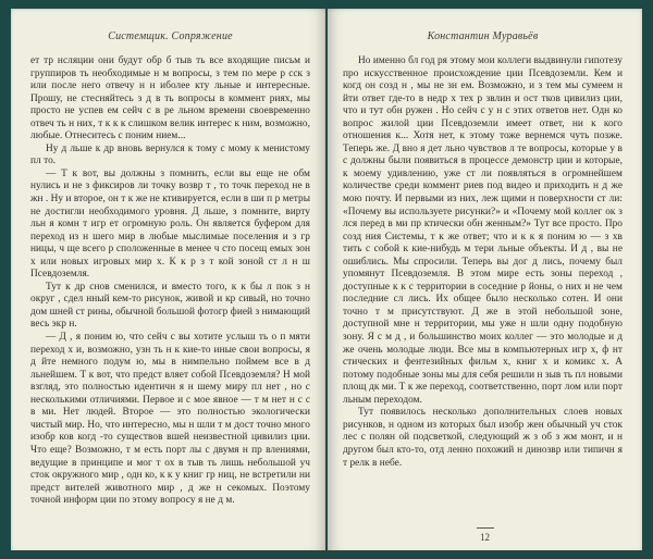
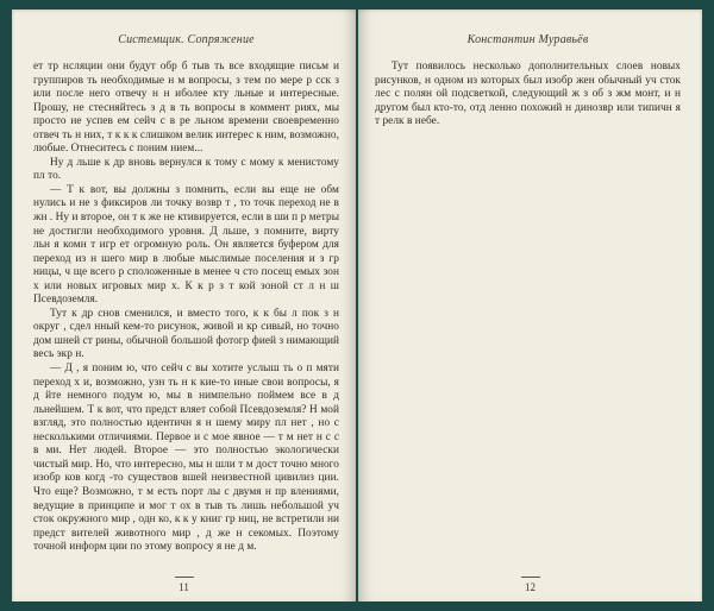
  Системщик. Сопряжение
  ет тр нсляции они будут обр б тыв ть все входящие письм и группиров ть необходимые н м вопросы, з тем по мере р сск з или после него отвечу н н иболее кту льные и интересные. Прошу, не стесняйтесь з д в ть вопросы в коммент риях, мы просто не успев ем сейч с в ре льном времени своевременно отвеч ть н них, т к к к слишком велик интерес к ним, возможно, любые. Отнеситесь с поним нием...
  Ну д льше к др вновь вернулся к тому с мому к менистому пл то.
  — Т к вот, вы должны з помнить, если вы еще не обм нулись и не з фиксиров ли точку возвр т , то точк переход не в жн . Ну и второе, он т к же не ктивируется, если в ши п р метры не достигли необходимого уровня. Д льше, з помните, вирту льн я комн т игр ет огромную роль. Он является буфером для переход из н шего мир в любые мыслимые поселения и з гр ницы, ч ще всего р сположенные в менее ч сто посещ емых зон х или новых игровых мир х. К к р з т кой зоной ст л н ш Псевдоземля.
  Тут к др снов сменился, и вместо того, к к бы л пок з н округ , сдел нный кем-то рисунок, живой и кр сивый, но точно дом шней ст рины, обычной большой фотогр фией з нимающий весь экр н.
  — Д , я поним ю, что сейч с вы хотите услыш ть о п мяти переход х и, возможно, узн ть н к кие-то иные свои вопросы, я д йте немного подум ю, мы в нимпельно поймем все в д льнейшем. Т к вот, что предст вляет собой Псевдоземля? Н мой взгляд, это полностью идентичн я н шему миру пл нет , но с несколькими отличиями. Первое и с мое явное — т м нет н с с в ми. Нет людей. Второе — это полностью экологически чистый мир. Но, что интересно, мы н шли т м дост точно много изобр ков когд -то существов вшей неизвестной цивилиз ции. Что еще? Возможно, т м есть порт лы с двумя н пр влениями, ведущие в принципе и мог т ох в тыв ть лишь небольшой уч сток окружного мир , одн ко, к к у книг гр ниц, не встретили ни предст вителей животного мир , д же н секомых. Поэтому точной информ ции по этому вопросу я не д м.
+ 11
  Константин Муравьёв
- Но именно бл год ря этому мои коллеги выдвинули гипотезу про искусственное происхождение ции Псевдоземли. Кем и когд он созд н , мы не зн ем. Возможно, и з тем мы сумеем н йти ответ где-то в недр х тех р звлин и ост тков цивилиз ции, что и тут обн ружен . Но сейч с у н с этих ответов нет. Одн ко вопрос жилой ции Псевдоземли имеет ответ, ни к кого отношения к... Хотя нет, к этому тоже вернемся чуть позже. Теперь же. Д вно я дет льно чувствов л те вопросы, которые у в с должны были появиться в процессе демонстр ции и которые, к моему удивлению, уже ст ли появляться в огромнейшем количестве среди коммент риев под видео и приходить н д же мою почту. И первыми из них, леж щими н поверхности ст ли: «Почему вы используете рисунки?» и «Почему мой коллег ок з лся перед в ми пр ктически обн женным?» Тут все просто. Про созд ния Системы, т к же ответ; что и к к я поним ю — з хв тить с собой к кие-нибудь м тери льные объекты. И д , вы не ошиблись. Мы спросили. Теперь вы дог д лись, почему был упомянут Псевдоземля. В этом мире есть зоны переход , доступные к к с территории в соседние р йоны, о них и не чем последние сл лись. Их общее было несколько сотен. И они точно т м присутствуют. Д же в этой небольшой зоне, доступной мне н территории, мы уже н шли одну подобную зону. Я с м д , и большинство моих коллег — это молодые и д же очень молодые люди. Все мы в компьютерных игр х, ф нт стических и фентезийных фильм х, книг х и комикс х. А потому подобные зоны мы для себя решили н зыв ть пл новыми площ дк ми. Т к же переход, соответственно, порт лом или порт льным переходом.
  Тут появилось несколько дополнительных слоев новых рисунков, н одном из которых был изобр жен обычный уч сток лес с полян ой подсветкой, следующий ж з об з жм монт, и н другом был кто-то, отд ленно похожий н динозвр или типичн я т релк в небе.
  12
